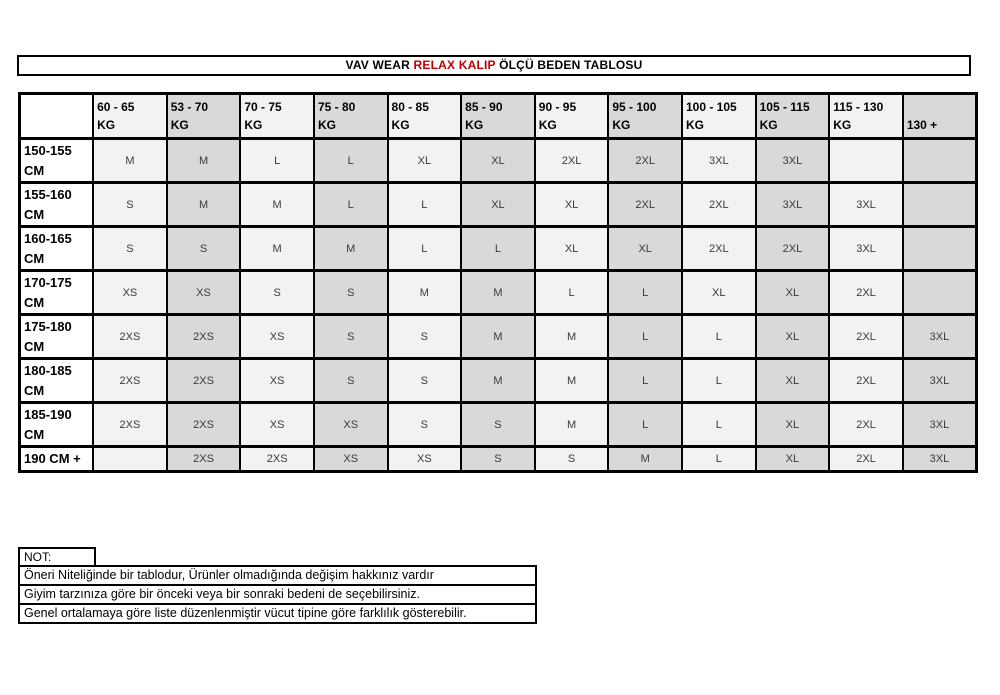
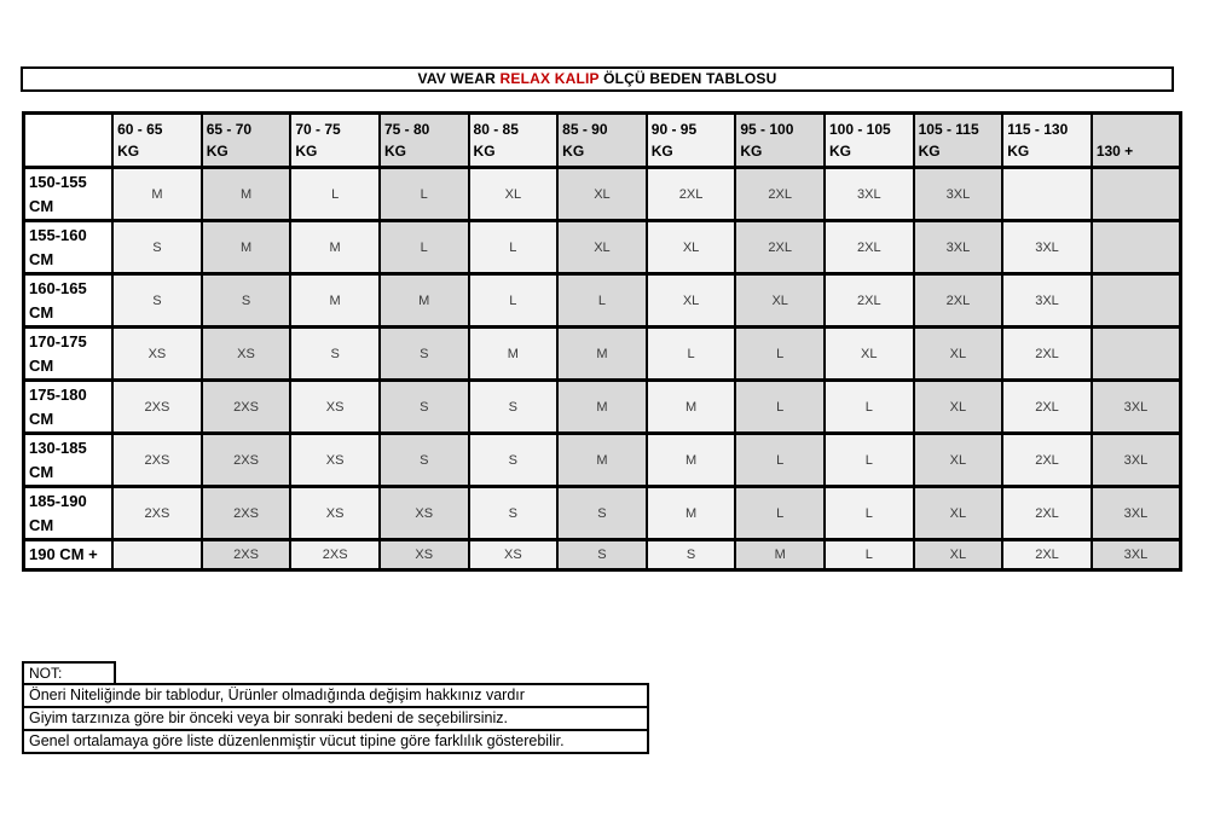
  VAV WEAR RELAX KALIP ÖLÇÜ BEDEN TABLOSU
- 	60 - 65 KG	53 - 70 KG	70 - 75 KG	75 - 80 KG	80 - 85 KG	85 - 90 KG	90 - 95 KG	95 - 100 KG	100 - 105 KG	105 - 115 KG	115 - 130 KG	130 +
+ 	60 - 65 KG	65 - 70 KG	70 - 75 KG	75 - 80 KG	80 - 85 KG	85 - 90 KG	90 - 95 KG	95 - 100 KG	100 - 105 KG	105 - 115 KG	115 - 130 KG	130 +
  150-155 CM	M	M	L	L	XL	XL	2XL	2XL	3XL	3XL
  155-160 CM	S	M	M	L	L	XL	XL	2XL	2XL	3XL	3XL
  160-165 CM	S	S	M	M	L	L	XL	XL	2XL	2XL	3XL
  170-175 CM	XS	XS	S	S	M	M	L	L	XL	XL	2XL
  175-180 CM	2XS	2XS	XS	S	S	M	M	L	L	XL	2XL	3XL
- 180-185 CM	2XS	2XS	XS	S	S	M	M	L	L	XL	2XL	3XL
+ 130-185 CM	2XS	2XS	XS	S	S	M	M	L	L	XL	2XL	3XL
  185-190 CM	2XS	2XS	XS	XS	S	S	M	L	L	XL	2XL	3XL
  190 CM +		2XS	2XS	XS	XS	S	S	M	L	XL	2XL	3XL
  NOT:
  Öneri Niteliğinde bir tablodur, Ürünler olmadığında değişim hakkınız vardır
  Giyim tarzınıza göre bir önceki veya bir sonraki bedeni de seçebilirsiniz.
  Genel ortalamaya göre liste düzenlenmiştir vücut tipine göre farklılık gösterebilir.
